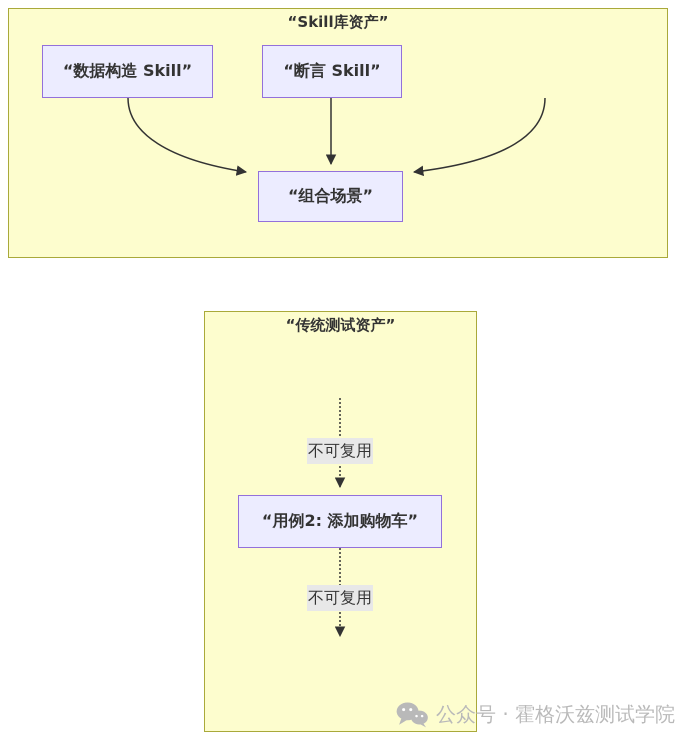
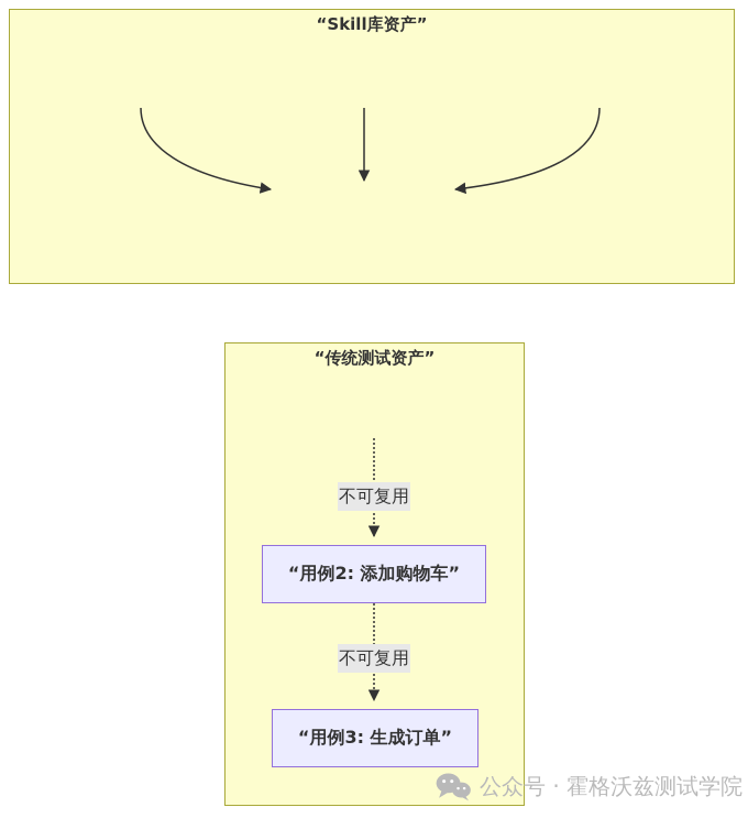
  “Skill库资产”
  “传统测试资产”
- “数据构造 Skill”
- “断言 Skill”
- “组合场景”
  “用例2: 添加购物车”
+ “用例3: 生成订单”
  不可复用
  不可复用
  公众号 · 霍格沃兹测试学院
